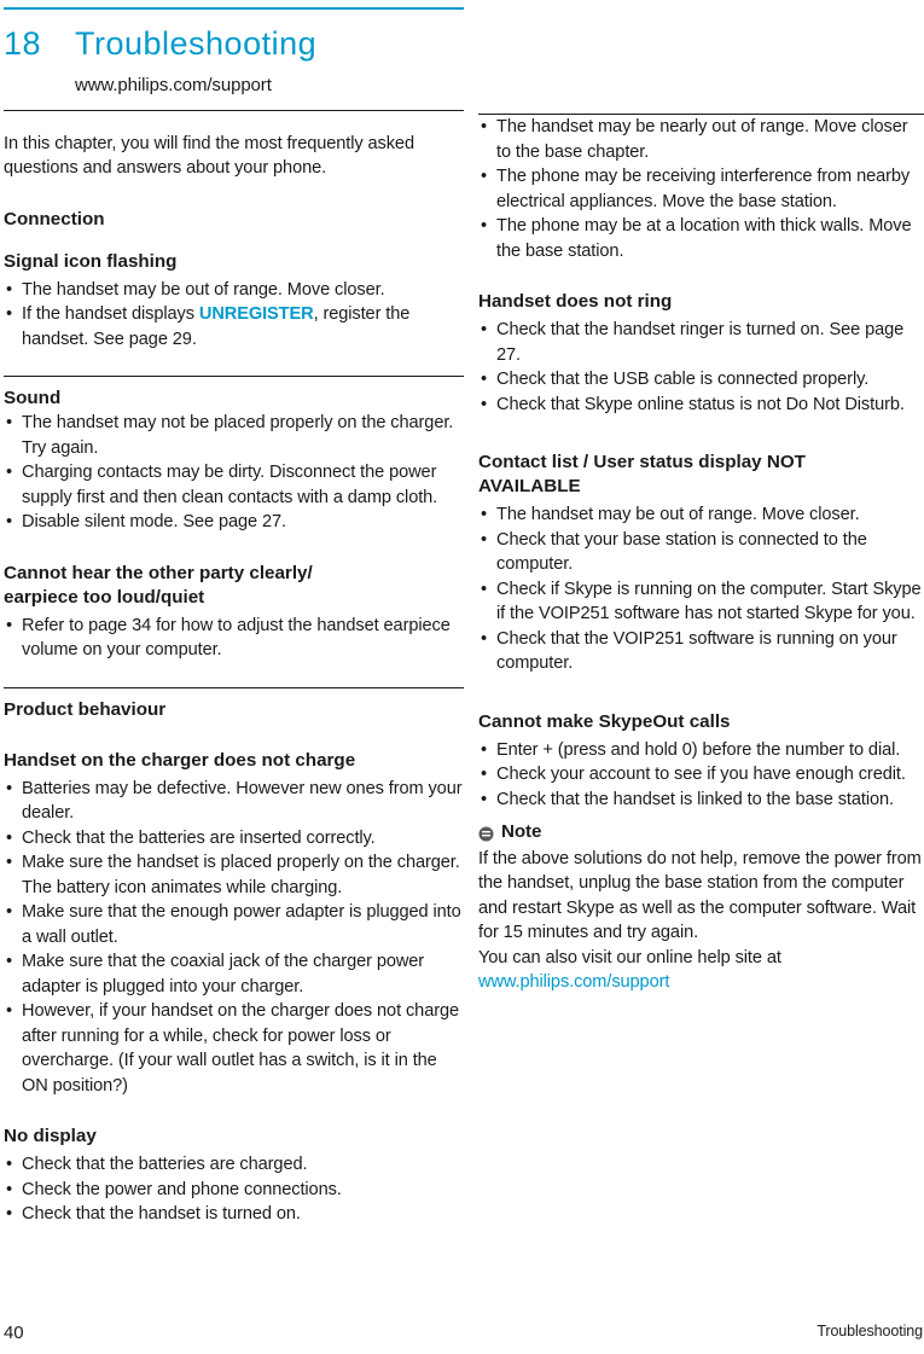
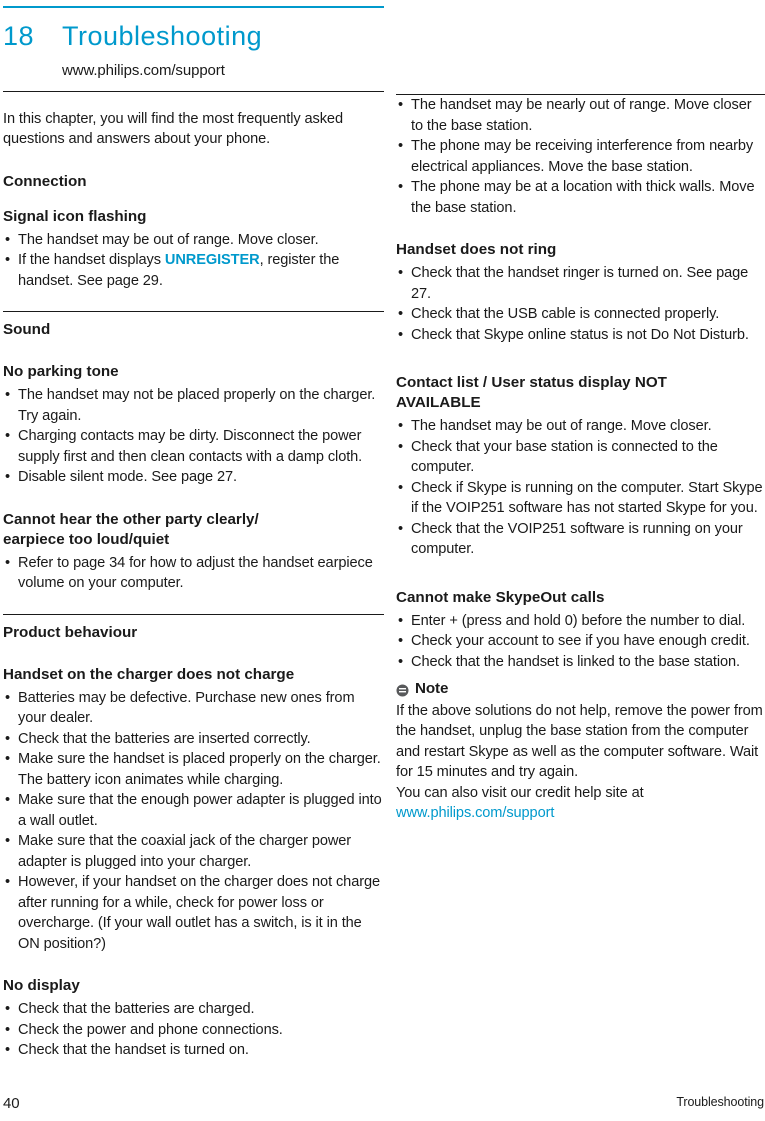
  18
  Troubleshooting
  www.philips.com/support
  In this chapter, you will find the most frequently asked questions and answers about your phone.
  Connection
  Signal icon flashing
  The handset may be out of range. Move closer.
  If the handset displays UNREGISTER, register the handset. See page 29.
  Sound
+ No parking tone
  The handset may not be placed properly on the charger. Try again.
  Charging contacts may be dirty. Disconnect the power supply first and then clean contacts with a damp cloth.
  Disable silent mode. See page 27.
  Cannot hear the other party clearly/ earpiece too loud/quiet
  Refer to page 34 for how to adjust the handset earpiece volume on your computer.
  Product behaviour
  Handset on the charger does not charge
- Batteries may be defective. However new ones from your dealer.
+ Batteries may be defective. Purchase new ones from your dealer.
  Check that the batteries are inserted correctly.
  Make sure the handset is placed properly on the charger. The battery icon animates while charging.
  Make sure that the enough power adapter is plugged into a wall outlet.
  Make sure that the coaxial jack of the charger power adapter is plugged into your charger.
  However, if your handset on the charger does not charge after running for a while, check for power loss or overcharge. (If your wall outlet has a switch, is it in the ON position?)
  No display
  Check that the batteries are charged.
  Check the power and phone connections.
  Check that the handset is turned on.
- The handset may be nearly out of range. Move closer to the base chapter.
+ The handset may be nearly out of range. Move closer to the base station.
  The phone may be receiving interference from nearby electrical appliances. Move the base station.
  The phone may be at a location with thick walls. Move the base station.
  Handset does not ring
  Check that the handset ringer is turned on. See page 27.
  Check that the USB cable is connected properly.
  Check that Skype online status is not Do Not Disturb.
  Contact list / User status display NOT AVAILABLE
  The handset may be out of range. Move closer.
  Check that your base station is connected to the computer.
  Check if Skype is running on the computer. Start Skype if the VOIP251 software has not started Skype for you.
  Check that the VOIP251 software is running on your computer.
  Cannot make SkypeOut calls
  Enter + (press and hold 0) before the number to dial.
  Check your account to see if you have enough credit.
  Check that the handset is linked to the base station.
  Note
  If the above solutions do not help, remove the power from the handset, unplug the base station from the computer and restart Skype as well as the computer software. Wait for 15 minutes and try again.
- You can also visit our online help site at
+ You can also visit our credit help site at
  www.philips.com/support
  40
  Troubleshooting
